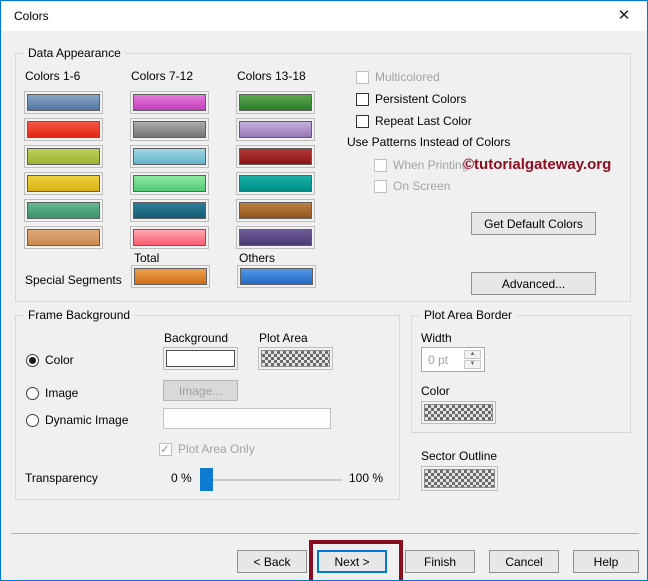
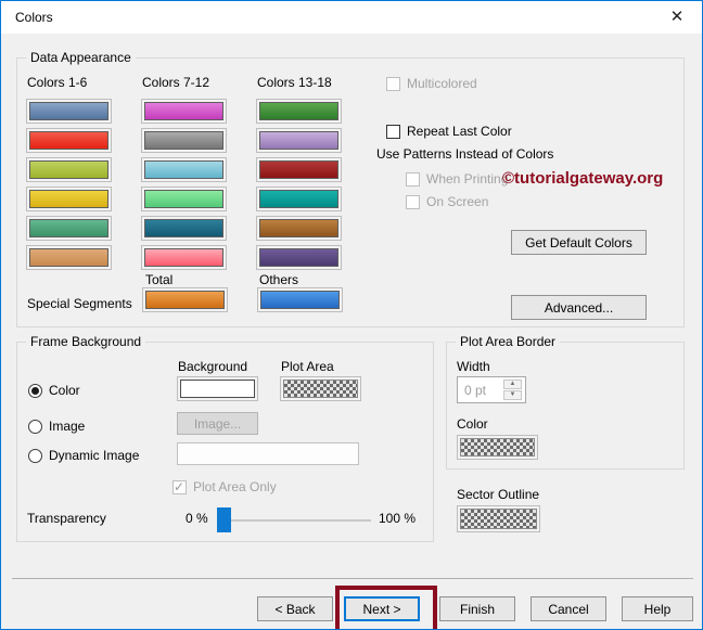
  Colors
  ✕
  Data Appearance
  Colors 1-6
  Colors 7-12
  Colors 13-18
  Multicolored
- Persistent Colors
  Repeat Last Color
  Use Patterns Instead of Colors
  When Printing
  On Screen
  ©tutorialgateway.org
  Get Default Colors
  Advanced...
  Total
  Others
  Special Segments
  Frame Background
  Background
  Plot Area
  Color
  Image
  Dynamic Image
  Image...
  Plot Area Only
  Transparency
  0 %
  100 %
  Plot Area Border
  Width
  0 pt
  Color
  Sector Outline
  < Back
  Next >
  Finish
  Cancel
  Help
